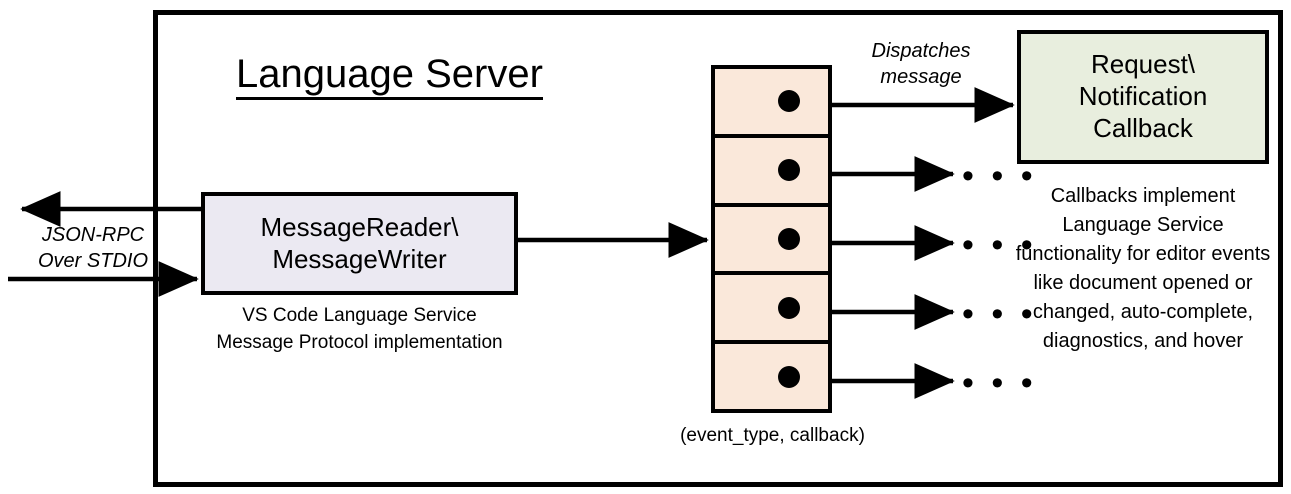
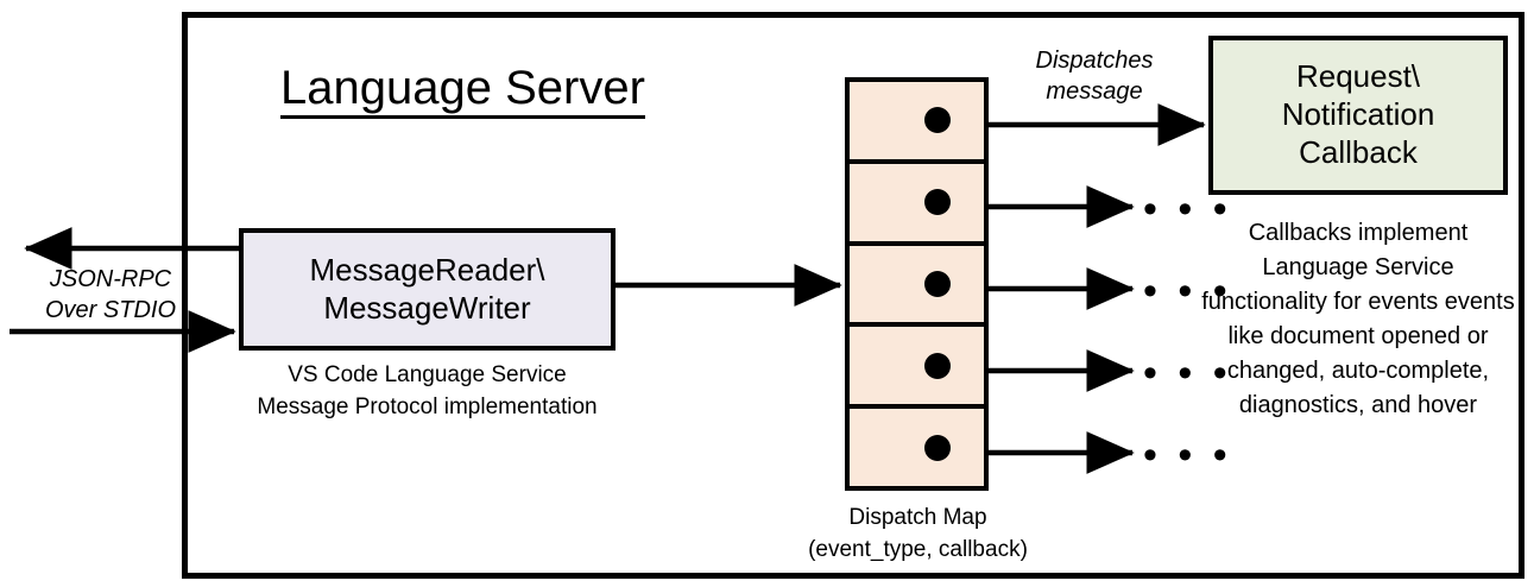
  Language Server
  MessageReader\
  MessageWriter
  VS Code Language Service
  Message Protocol implementation
+ Dispatch Map
  (event_type, callback)
  Request\
  Notification
  Callback
- Callbacks implement Language Service functionality for editor events like document opened or changed, auto-complete, diagnostics, and hover
+ Callbacks implement Language Service functionality for events events like document opened or changed, auto-complete, diagnostics, and hover
  JSON-RPC
  Over STDIO
  Dispatches
  message
  • • •
  • • •
  • • •
  • • •
